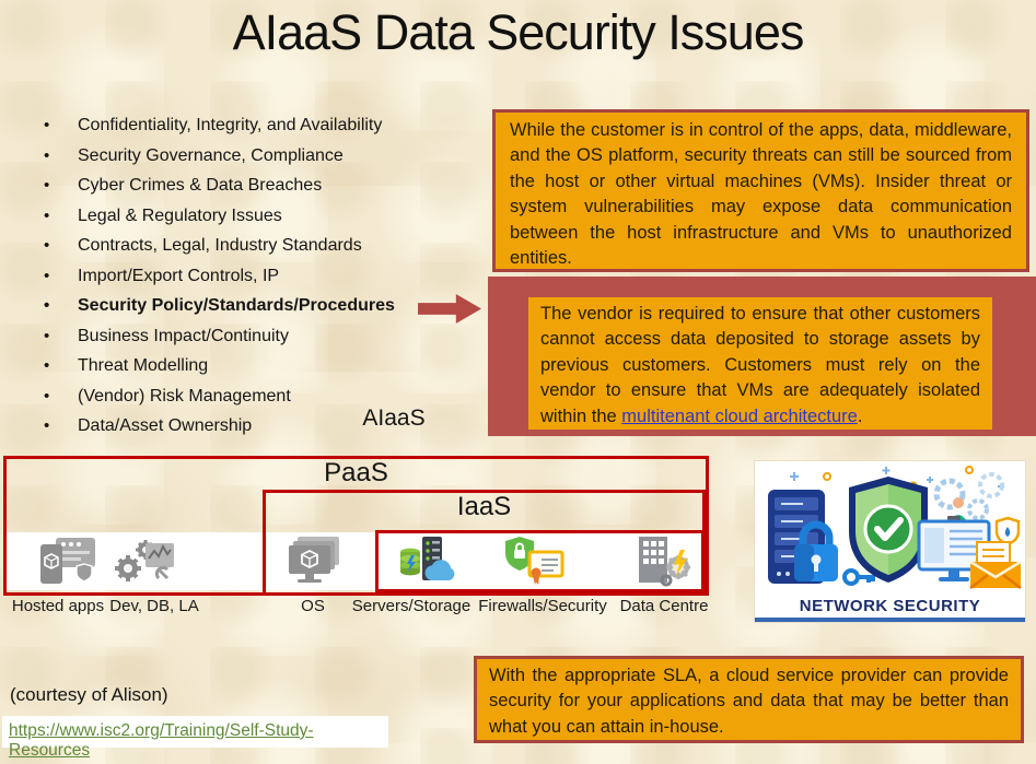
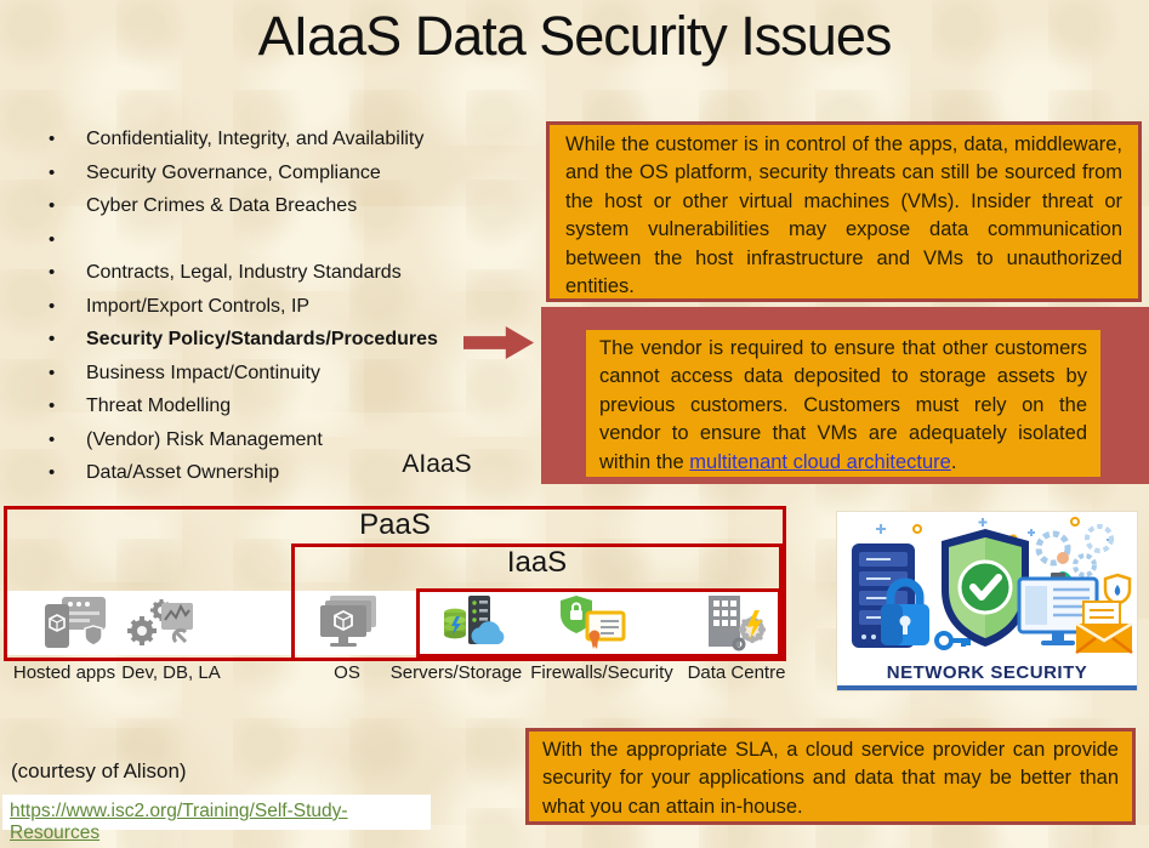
  AIaaS Data Security Issues
  •
  Confidentiality, Integrity, and Availability
  •
  Security Governance, Compliance
  •
  Cyber Crimes & Data Breaches
  •
- Legal & Regulatory Issues
  •
  Contracts, Legal, Industry Standards
  •
  Import/Export Controls, IP
  •
  Security Policy/Standards/Procedures
  •
  Business Impact/Continuity
  •
  Threat Modelling
  •
  (Vendor) Risk Management
  •
  Data/Asset Ownership
  While the customer is in control of the apps, data, middleware, and the OS platform, security threats can still be sourced from the host or other virtual machines (VMs). Insider threat or system vulnerabilities may expose data communication between the host infrastructure and VMs to unauthorized entities.
  The vendor is required to ensure that other customers cannot access data deposited to storage assets by previous customers. Customers must rely on the vendor to ensure that VMs are adequately isolated within the multitenant cloud architecture.
  AIaaS
  PaaS
  IaaS
  Hosted apps
  Dev, DB, LA
  OS
  Servers/Storage
  Firewalls/Security
  Data Centre
  NETWORK SECURITY
  With the appropriate SLA, a cloud service provider can provide security for your applications and data that may be better than what you can attain in-house.
  (courtesy of Alison)
  https://www.isc2.org/Training/Self-Study-Resources
